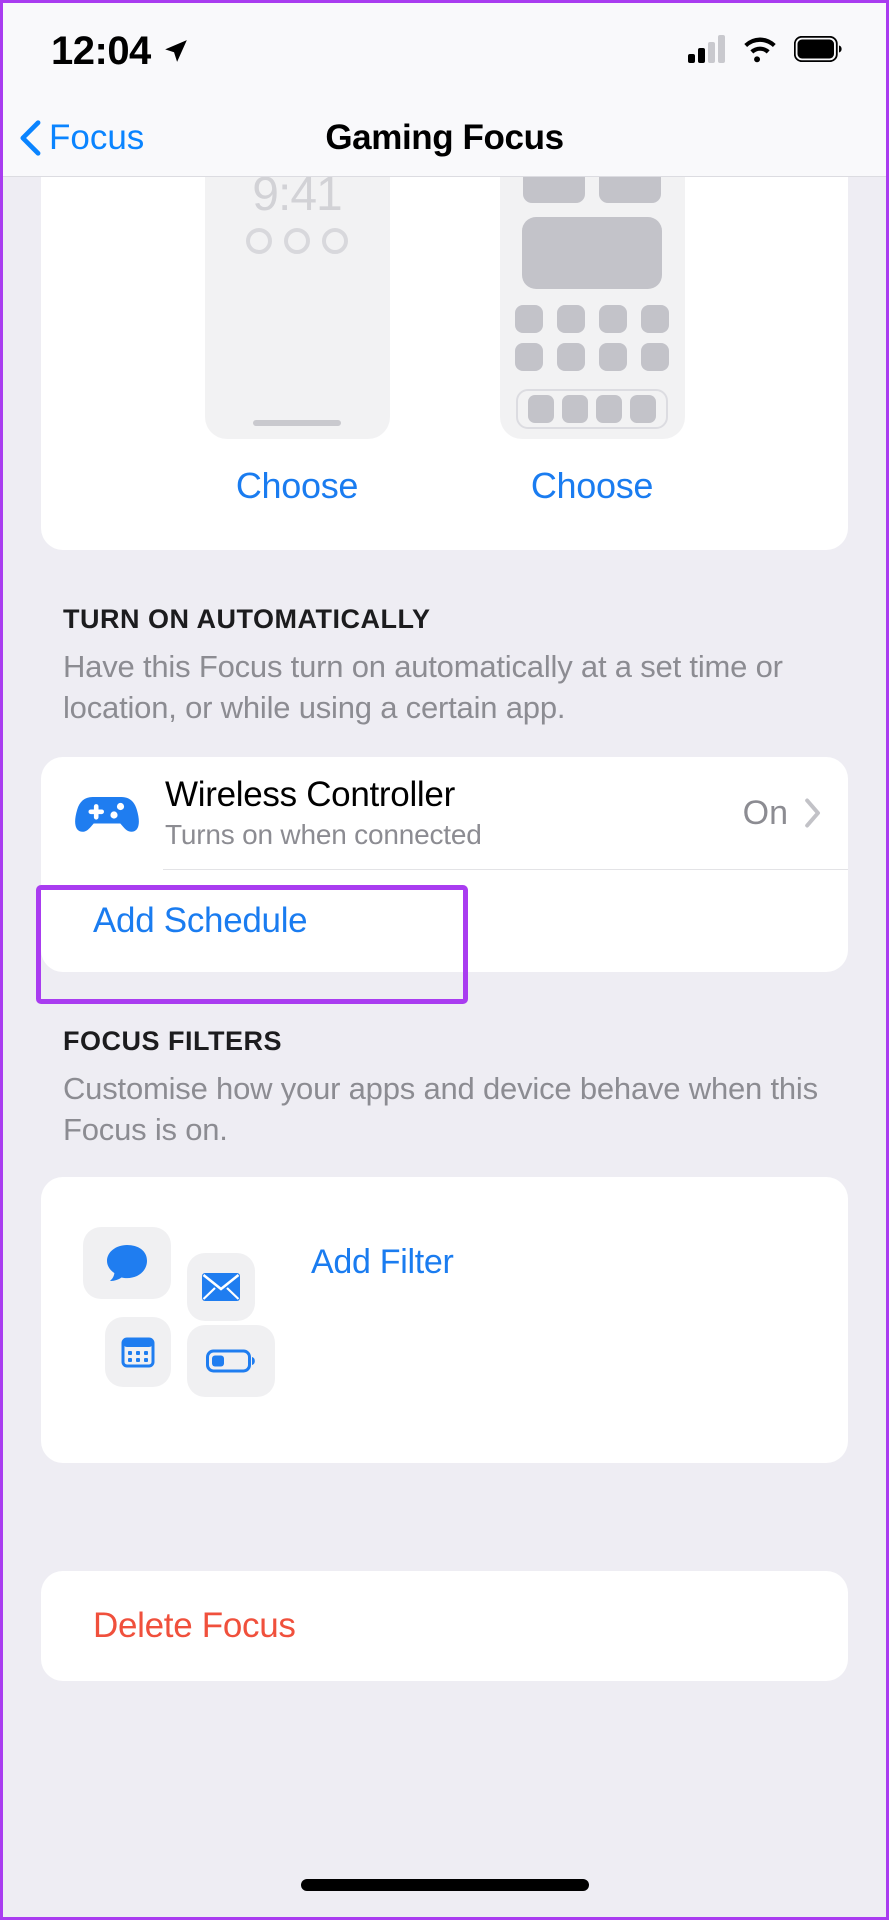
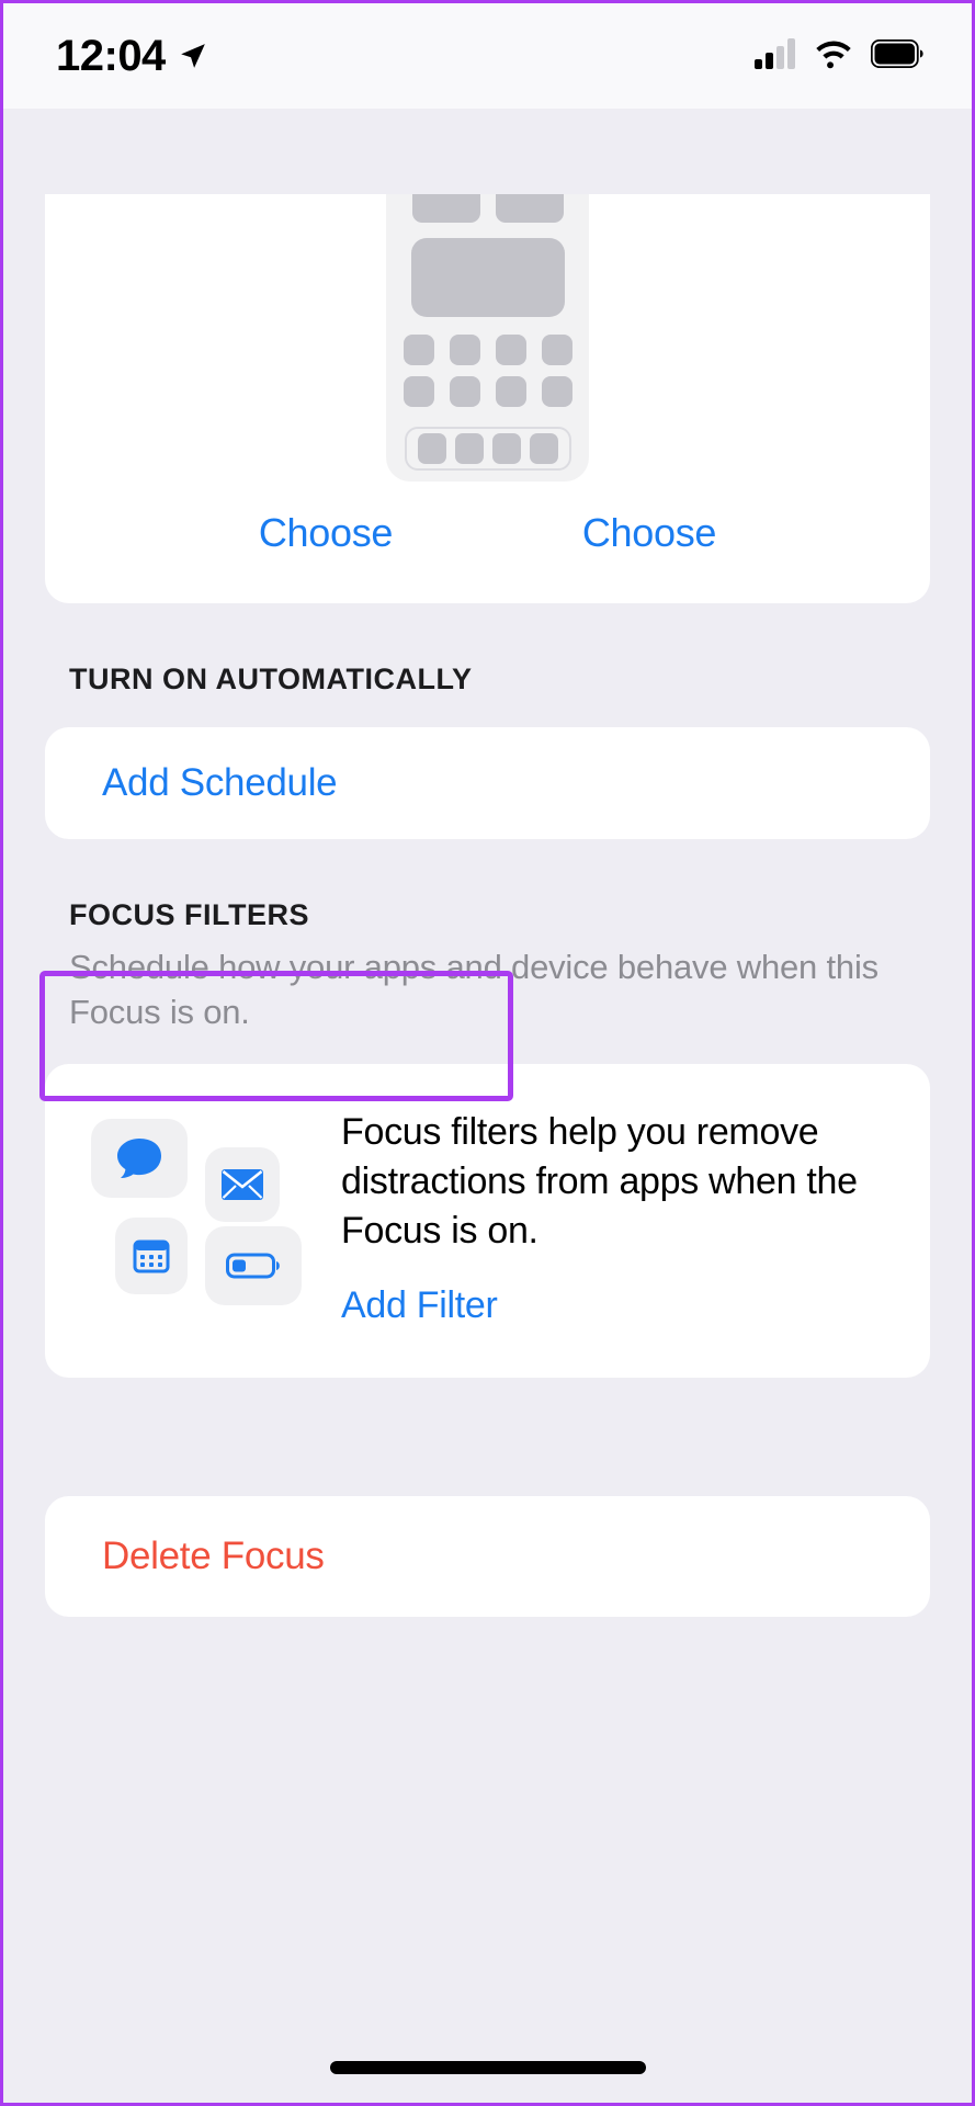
  12:04
- Focus
- Gaming Focus
- 9:41
  Choose
  Choose
  TURN ON AUTOMATICALLY
- Have this Focus turn on automatically at a set time or location, or while using a certain app.
- Wireless Controller
- Turns on when connected
- On
  Add Schedule
  FOCUS FILTERS
- Customise how your apps and device behave when this Focus is on.
+ Schedule how your apps and device behave when this Focus is on.
+ Focus filters help you remove distractions from apps when the Focus is on.
  Add Filter
  Delete Focus
